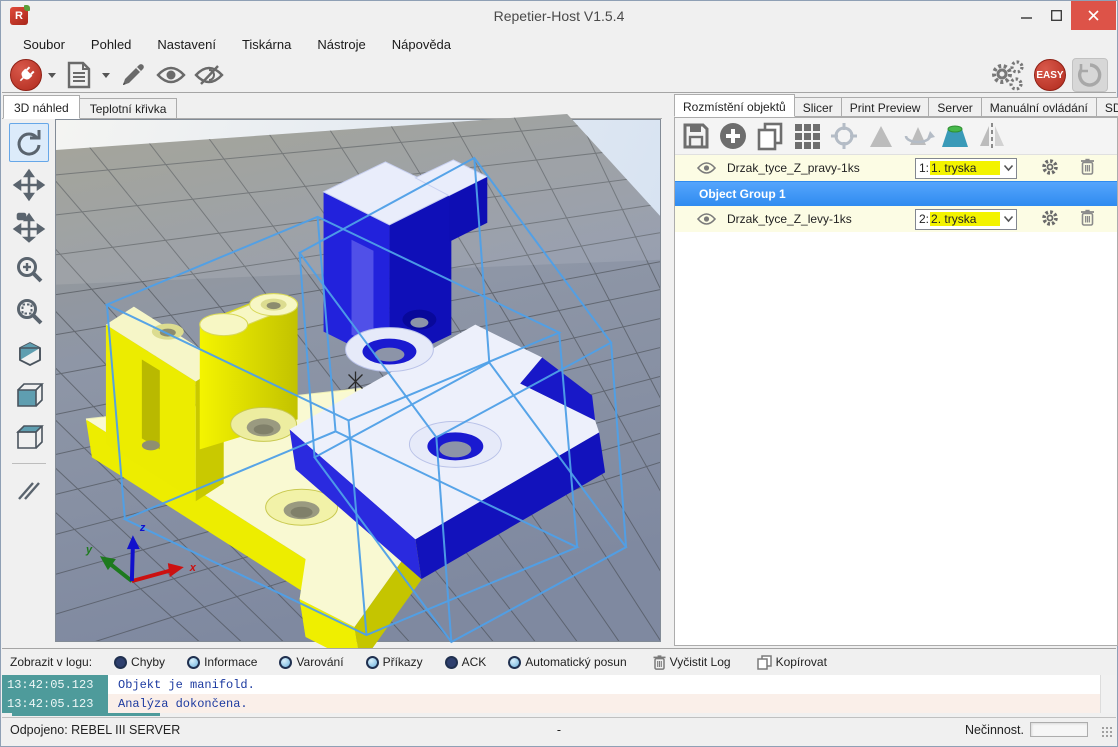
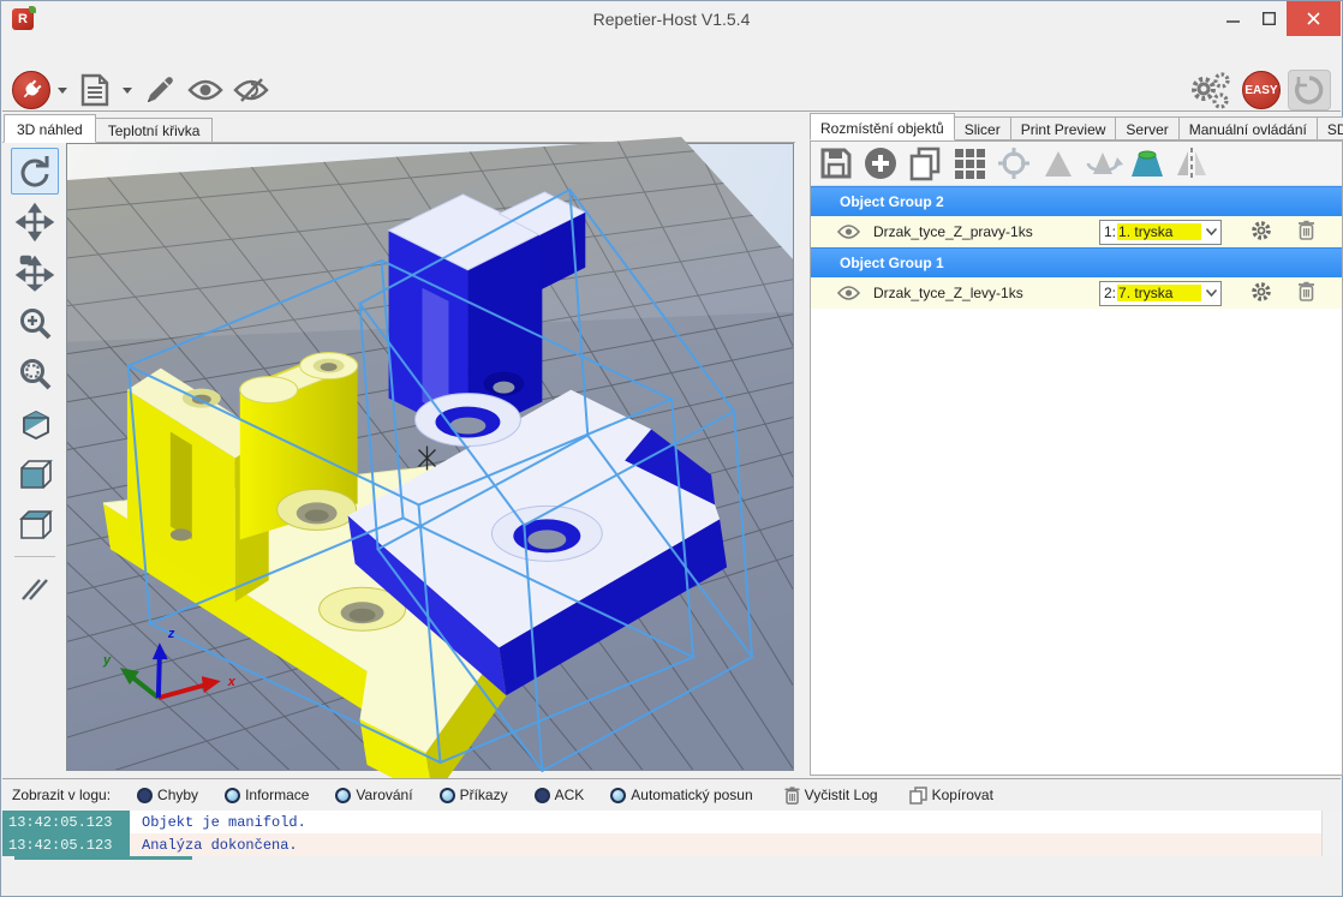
  R
  Repetier-Host V1.5.4
- Soubor
- Pohled
- Nastavení
- Tiskárna
- Nástroje
- Nápověda
  EASY
  3D náhled
  Teplotní křivka
  x
  y
  z
  Rozmístění objektů
  Slicer
  Print Preview
  Server
  Manuální ovládání
+ Object Group 2
  Drzak_tyce_Z_pravy-1ks
  1:
  1. tryska
  Object Group 1
  Drzak_tyce_Z_levy-1ks
  2:
- 2. tryska
+ 7. tryska
  Zobrazit v logu:
  Chyby
  Informace
  Varování
  Příkazy
  ACK
  Automatický posun
  Vyčistit Log
  Kopírovat
  13:42:05.123
  Objekt je manifold.
  13:42:05.123
  Analýza dokončena.
- Odpojeno: REBEL III SERVER
- -
- Nečinnost.
